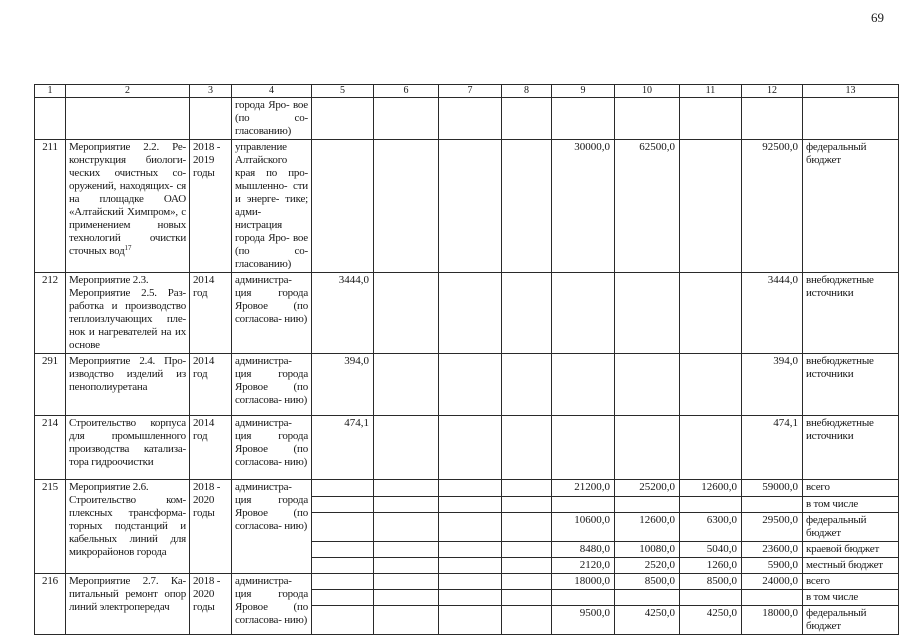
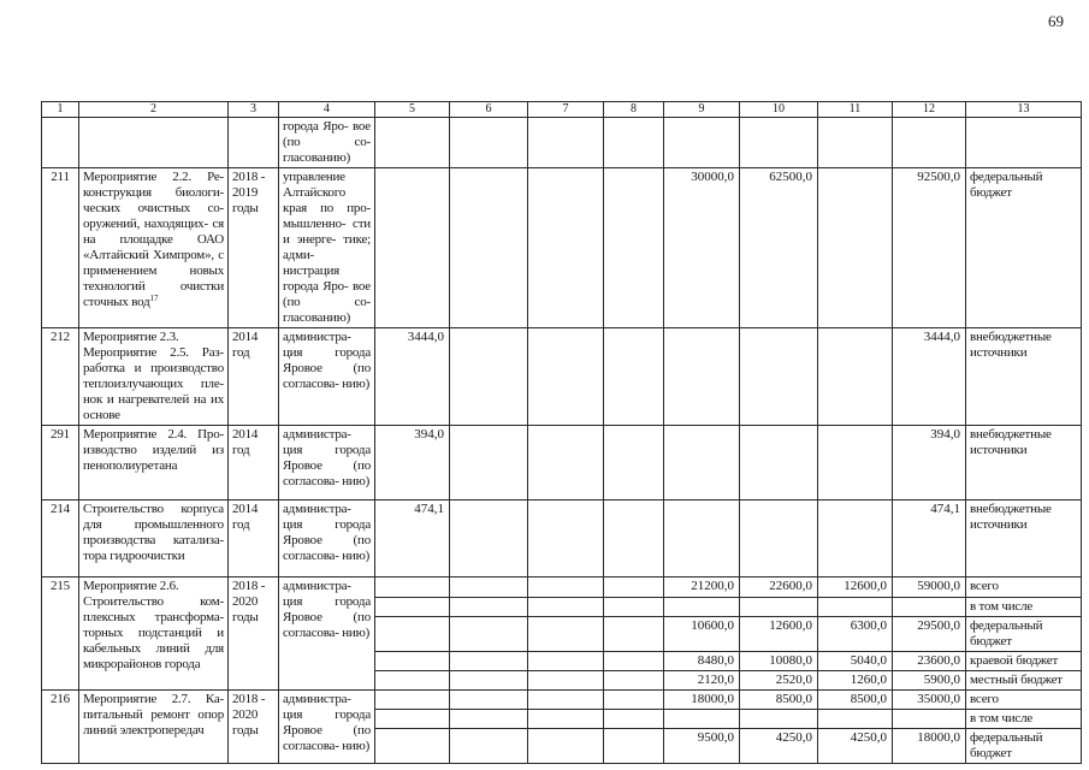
  69
  1	2	3	4	5	6	7	8	9	10	11	12	13
  			города Яро- вое (по со- гласованию)
  211	Мероприятие 2.2. Ре- конструкция биологи- ческих очистных со- оружений, находящих- ся на площадке ОАО «Алтайский Химпром», с применением новых технологий очистки сточных вод17	2018 - 2019 годы	управление Алтайского края по про- мышленно- сти и энерге- тике; адми- нистрация города Яро- вое (по со- гласованию)					30000,0	62500,0		92500,0	федеральный бюджет
  212	Мероприятие 2.3.Мероприятие 2.5. Раз- работка и производство теплоизлучающих пле- нок и нагревателей на их основе	2014 год	администра- ция города Яровое (по согласова- нию)	3444,0							3444,0	внебюджетные источники
  291	Мероприятие 2.4. Про- изводство изделий из пенополиуретана	2014 год	администра- ция города Яровое (по согласова- нию)	394,0							394,0	внебюджетные источники
  214	Строительство корпуса для промышленного производства катализа- тора гидроочистки	2014 год	администра- ция города Яровое (по согласова- нию)	474,1							474,1	внебюджетные источники
- 215	Мероприятие 2.6.Строительство ком- плексных трансформа- торных подстанций и кабельных линий для микрорайонов города	2018 - 2020 годы	администра- ция города Яровое (по согласова- нию)					21200,0	25200,0	12600,0	59000,0	всего
+ 215	Мероприятие 2.6.Строительство ком- плексных трансформа- торных подстанций и кабельных линий для микрорайонов города	2018 - 2020 годы	администра- ция города Яровое (по согласова- нию)					21200,0	22600,0	12600,0	59000,0	всего
  								в том числе
  				10600,0	12600,0	6300,0	29500,0	федеральный бюджет
  				8480,0	10080,0	5040,0	23600,0	краевой бюджет
  				2120,0	2520,0	1260,0	5900,0	местный бюджет
- 216	Мероприятие 2.7. Ка- питальный ремонт опор линий электропередач	2018 - 2020 годы	администра- ция города Яровое (по согласова- нию)					18000,0	8500,0	8500,0	24000,0	всего
+ 216	Мероприятие 2.7. Ка- питальный ремонт опор линий электропередач	2018 - 2020 годы	администра- ция города Яровое (по согласова- нию)					18000,0	8500,0	8500,0	35000,0	всего
  								в том числе
  				9500,0	4250,0	4250,0	18000,0	федеральный бюджет
